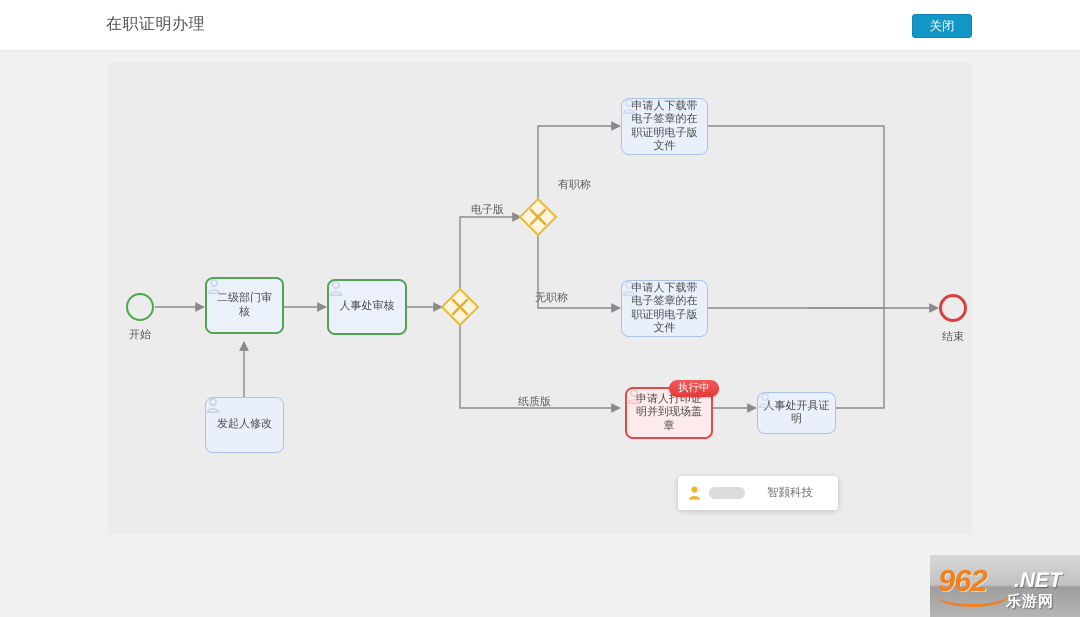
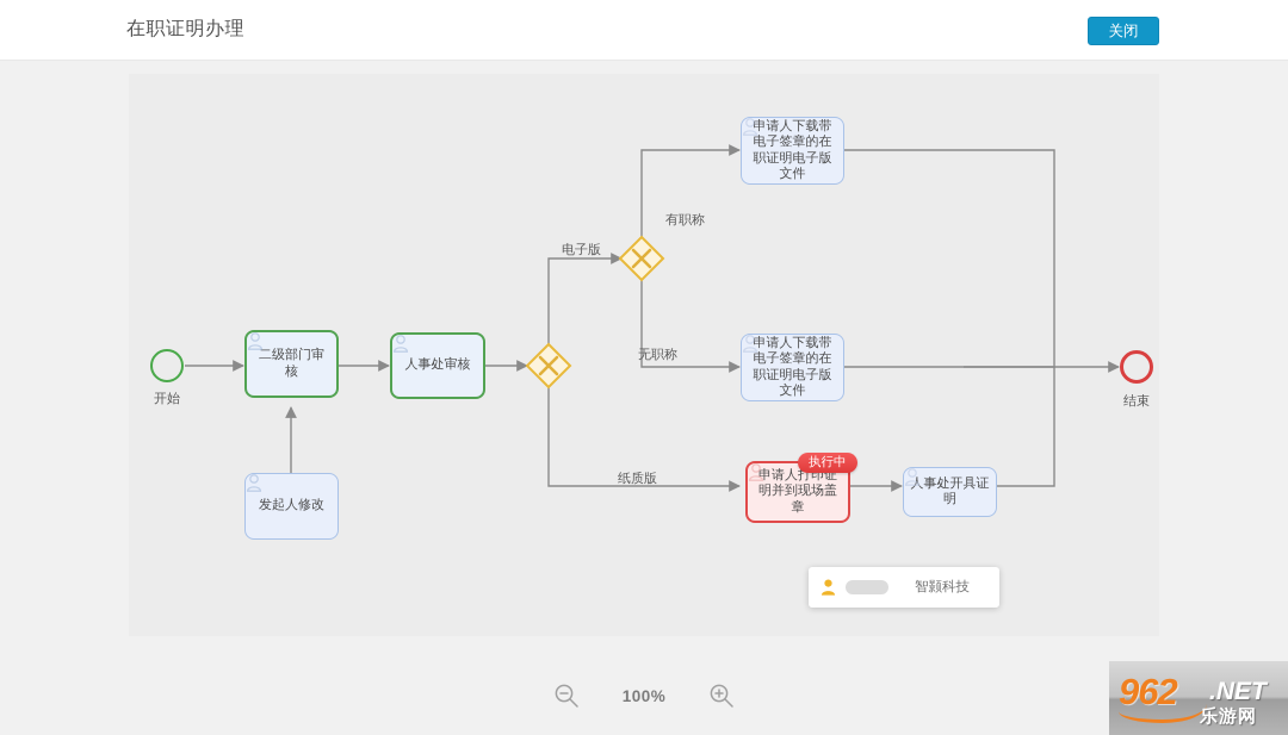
  在职证明办理
  关闭
  开始
  二级部门审核
  人事处审核
  发起人修改
  申请人下载带电子签章的在职证明电子版文件
  申请人下载带电子签章的在职证明电子版文件
  申请人打印证明并到现场盖章
  执行中
  人事处开具证明
  结束
  电子版
  纸质版
  有职称
  无职称
  智颢科技
+ 100%
  962
  .NET
  乐游网
